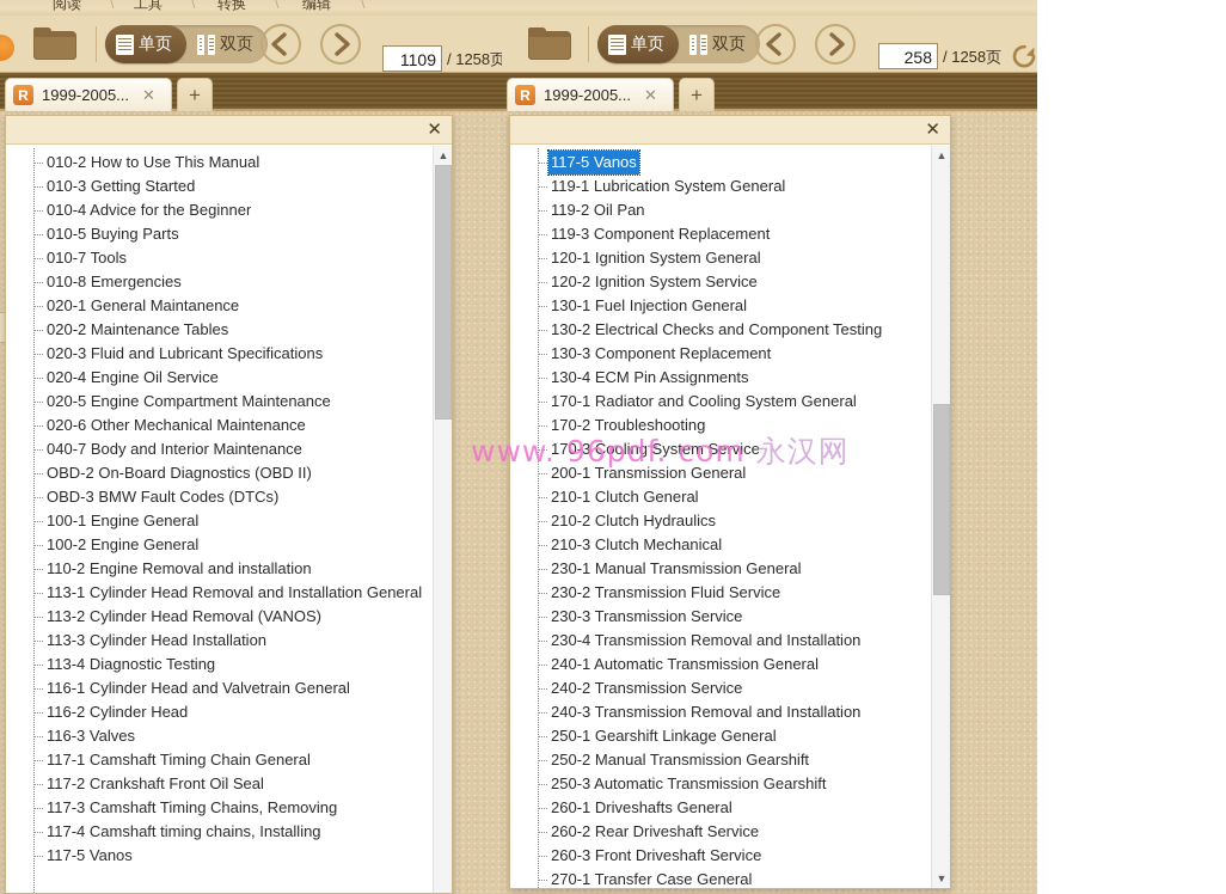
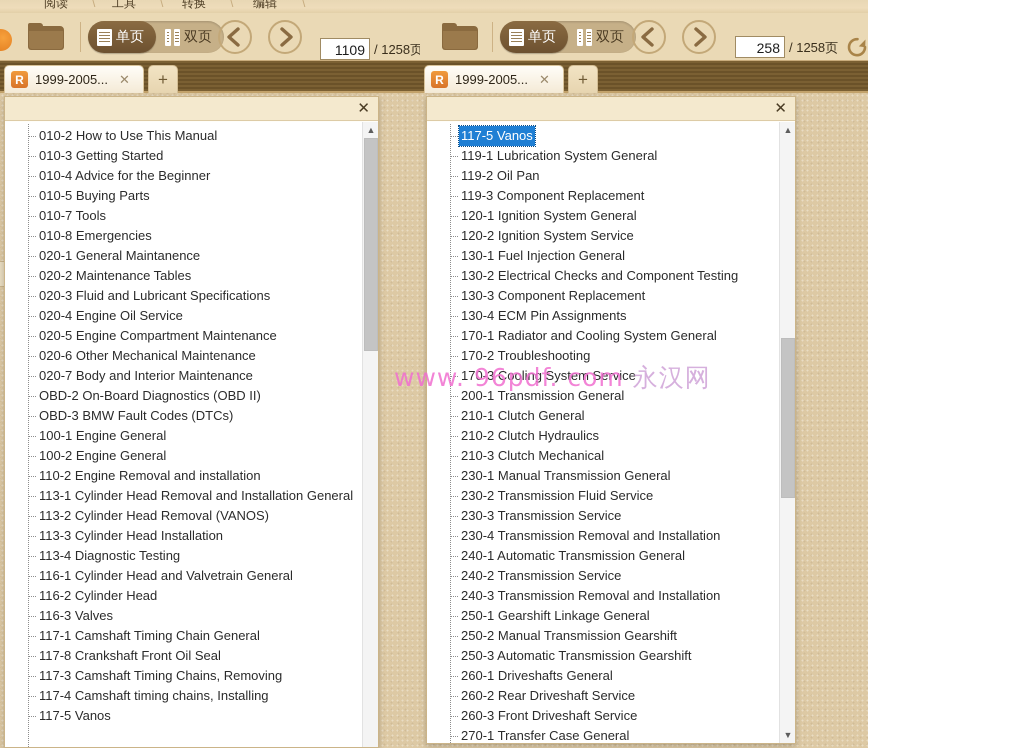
  阅读
  \
  工具
  \
  转换
  \
  编辑
  \
  单页
  双页
  1109
  / 1258页
  R
  1999-2005...
  ✕
  +
  ✕
  010-2 How to Use This Manual
  010-3 Getting Started
  010-4 Advice for the Beginner
  010-5 Buying Parts
  010-7 Tools
  010-8 Emergencies
  020-1 General Maintanence
  020-2 Maintenance Tables
  020-3 Fluid and Lubricant Specifications
  020-4 Engine Oil Service
  020-5 Engine Compartment Maintenance
  020-6 Other Mechanical Maintenance
- 040-7 Body and Interior Maintenance
+ 020-7 Body and Interior Maintenance
  OBD-2 On-Board Diagnostics (OBD II)
  OBD-3 BMW Fault Codes (DTCs)
  100-1 Engine General
  100-2 Engine General
  110-2 Engine Removal and installation
  113-1 Cylinder Head Removal and Installation General
  113-2 Cylinder Head Removal (VANOS)
  113-3 Cylinder Head Installation
  113-4 Diagnostic Testing
  116-1 Cylinder Head and Valvetrain General
  116-2 Cylinder Head
  116-3 Valves
  117-1 Camshaft Timing Chain General
- 117-2 Crankshaft Front Oil Seal
+ 117-8 Crankshaft Front Oil Seal
  117-3 Camshaft Timing Chains, Removing
  117-4 Camshaft timing chains, Installing
  117-5 Vanos
  ▲
  单页
  双页
  258
  / 1258页
  R
  1999-2005...
  ✕
  +
  ✕
  117-5 Vanos
  119-1 Lubrication System General
  119-2 Oil Pan
  119-3 Component Replacement
  120-1 Ignition System General
  120-2 Ignition System Service
  130-1 Fuel Injection General
  130-2 Electrical Checks and Component Testing
  130-3 Component Replacement
  130-4 ECM Pin Assignments
  170-1 Radiator and Cooling System General
  170-2 Troubleshooting
  170-3 Cooling System Service
  200-1 Transmission General
  210-1 Clutch General
  210-2 Clutch Hydraulics
  210-3 Clutch Mechanical
  230-1 Manual Transmission General
  230-2 Transmission Fluid Service
  230-3 Transmission Service
  230-4 Transmission Removal and Installation
  240-1 Automatic Transmission General
  240-2 Transmission Service
  240-3 Transmission Removal and Installation
  250-1 Gearshift Linkage General
  250-2 Manual Transmission Gearshift
  250-3 Automatic Transmission Gearshift
  260-1 Driveshafts General
  260-2 Rear Driveshaft Service
  260-3 Front Driveshaft Service
  270-1 Transfer Case General
  ▲
  ▼
  www. 96pdf. com 永汉网
